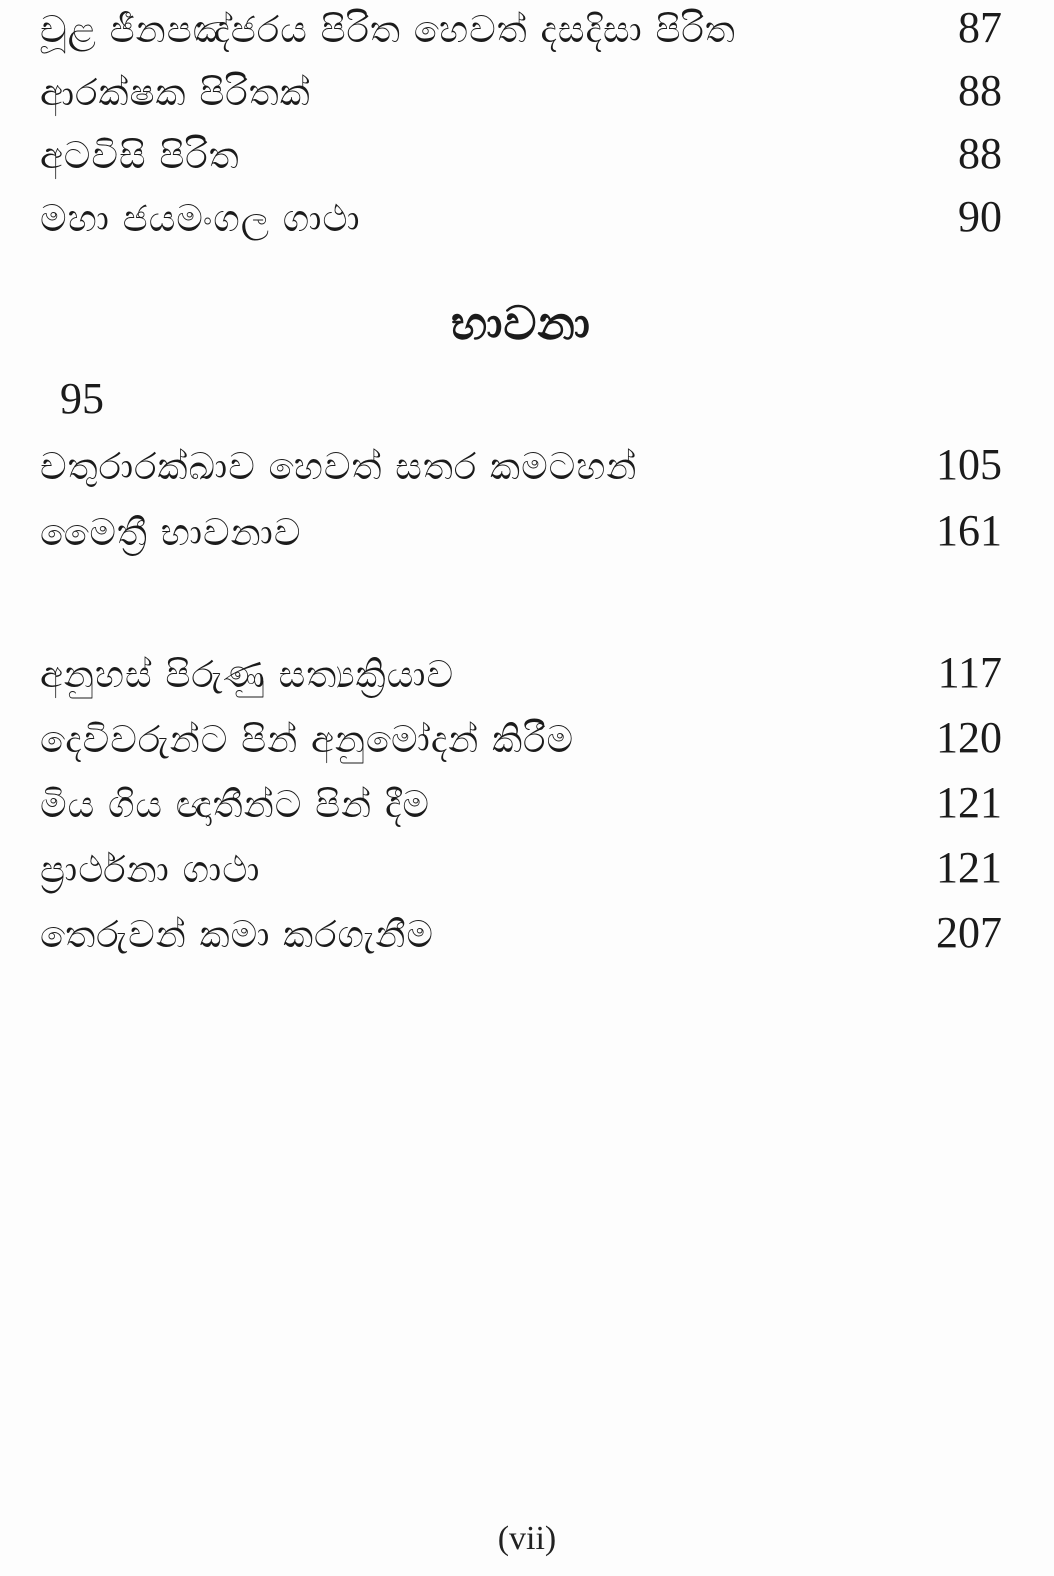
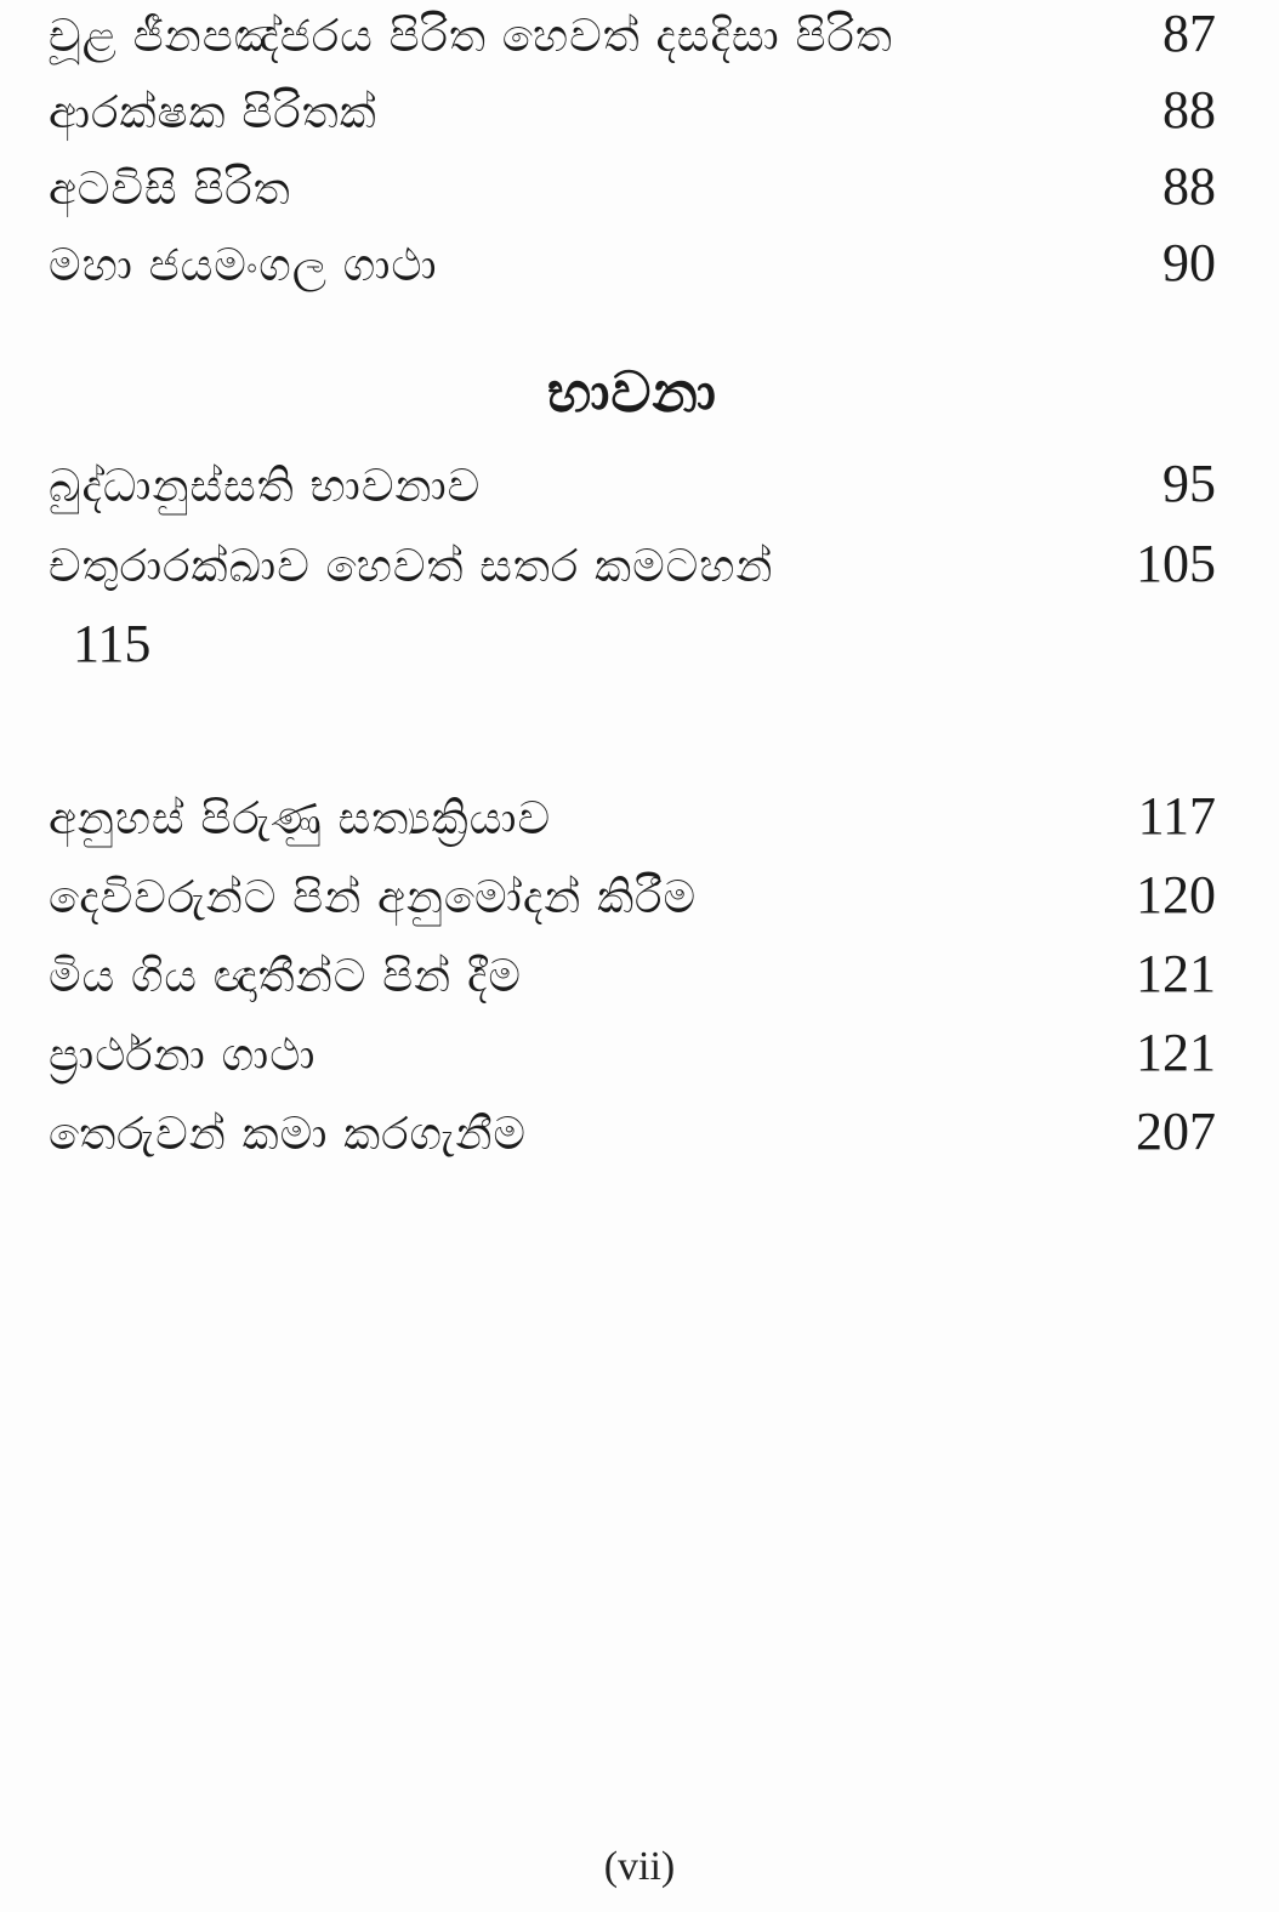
  චූළ ජීනපඤ්ජරය පිරිත හෙවත් දසදිසා පිරිත
  87
  ආරක්ෂක පිරිතක්
  88
  අටවිසි පිරිත
  88
  මහා ජයමංගල ගාථා
  90
  භාවනා
+ බුද්ධානුස්සති භාවනාව
  95
  චතුරාරක්ඛාව හෙවත් සතර කමටහන්
  105
- මෛත්‍රී භාවනාව
- 161
+ 115
  අනුහස් පිරුණු සත්‍යක්‍රියාව
  117
  දෙවිවරුන්ට පින් අනුමෝදන් කිරීම
  120
  මිය ගිය ඥාතීන්ට පින් දීම
  121
  ප්‍රාර්ථනා ගාථා
  121
  තෙරුවන් කමා කරගැනීම
  207
  (vii)
